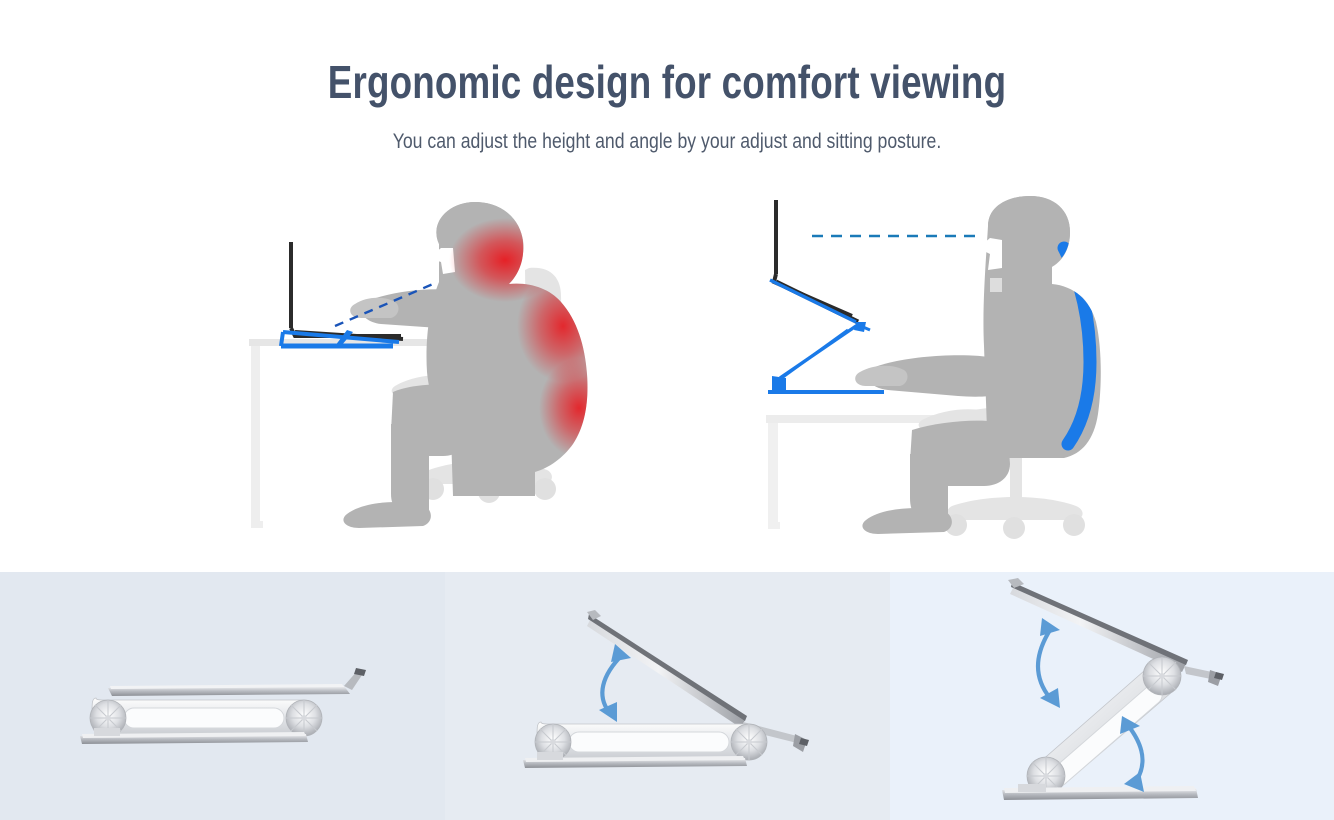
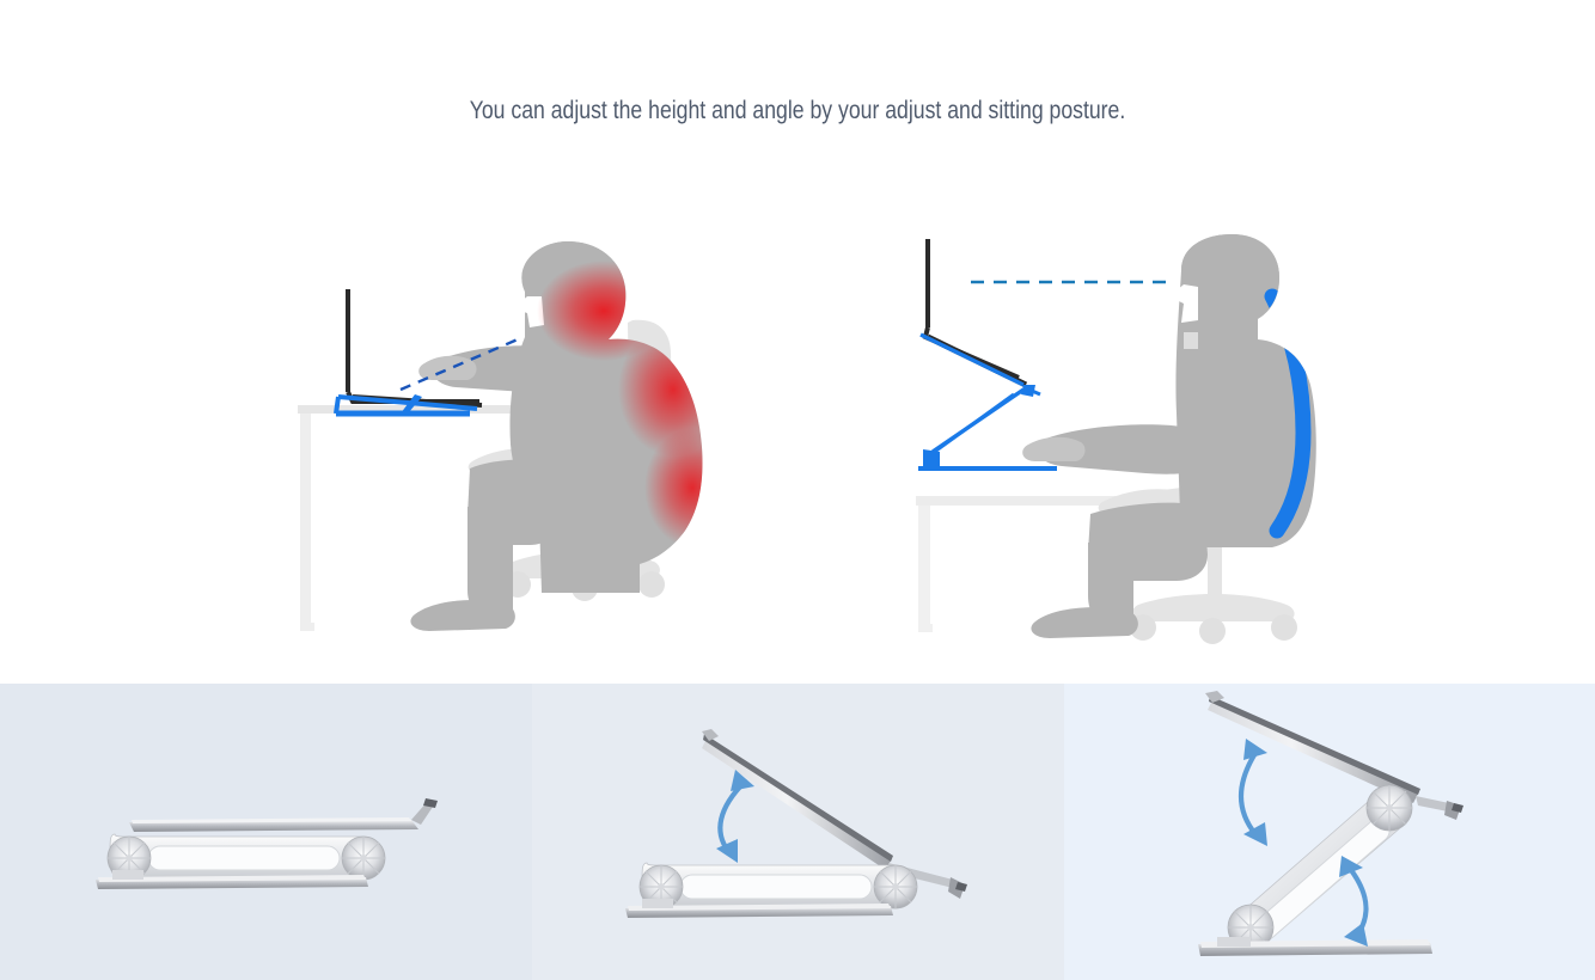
- Ergonomic design for comfort viewing
  You can adjust the height and angle by your adjust and sitting posture.
